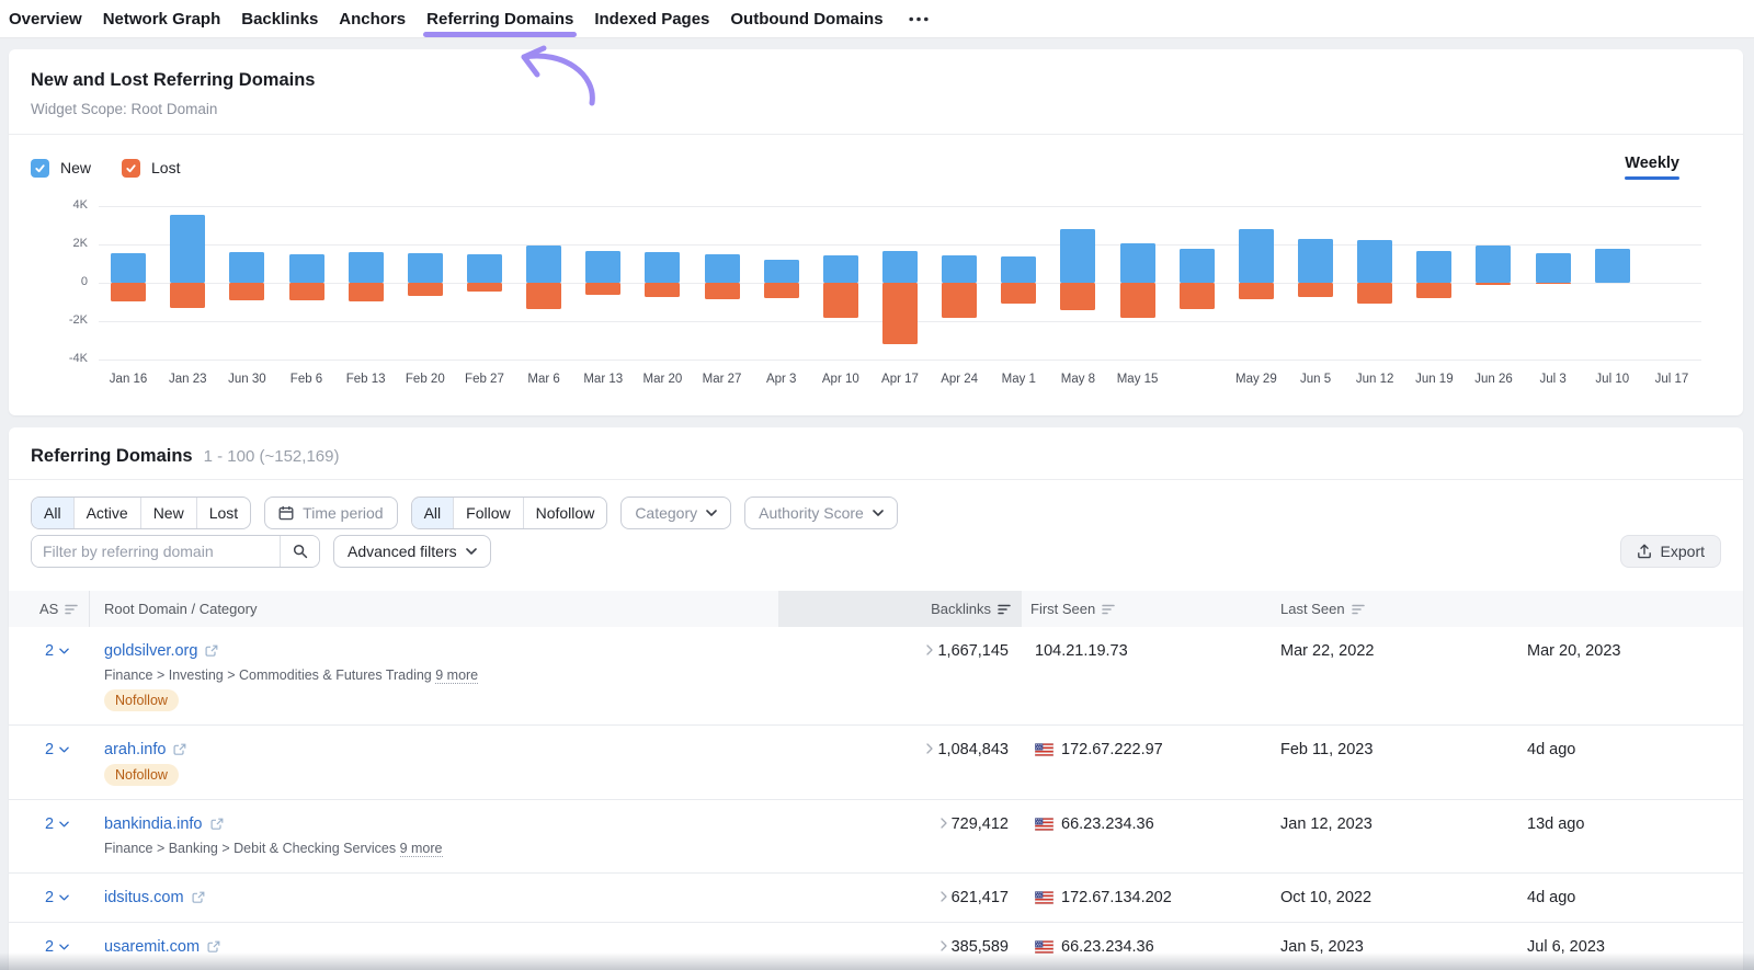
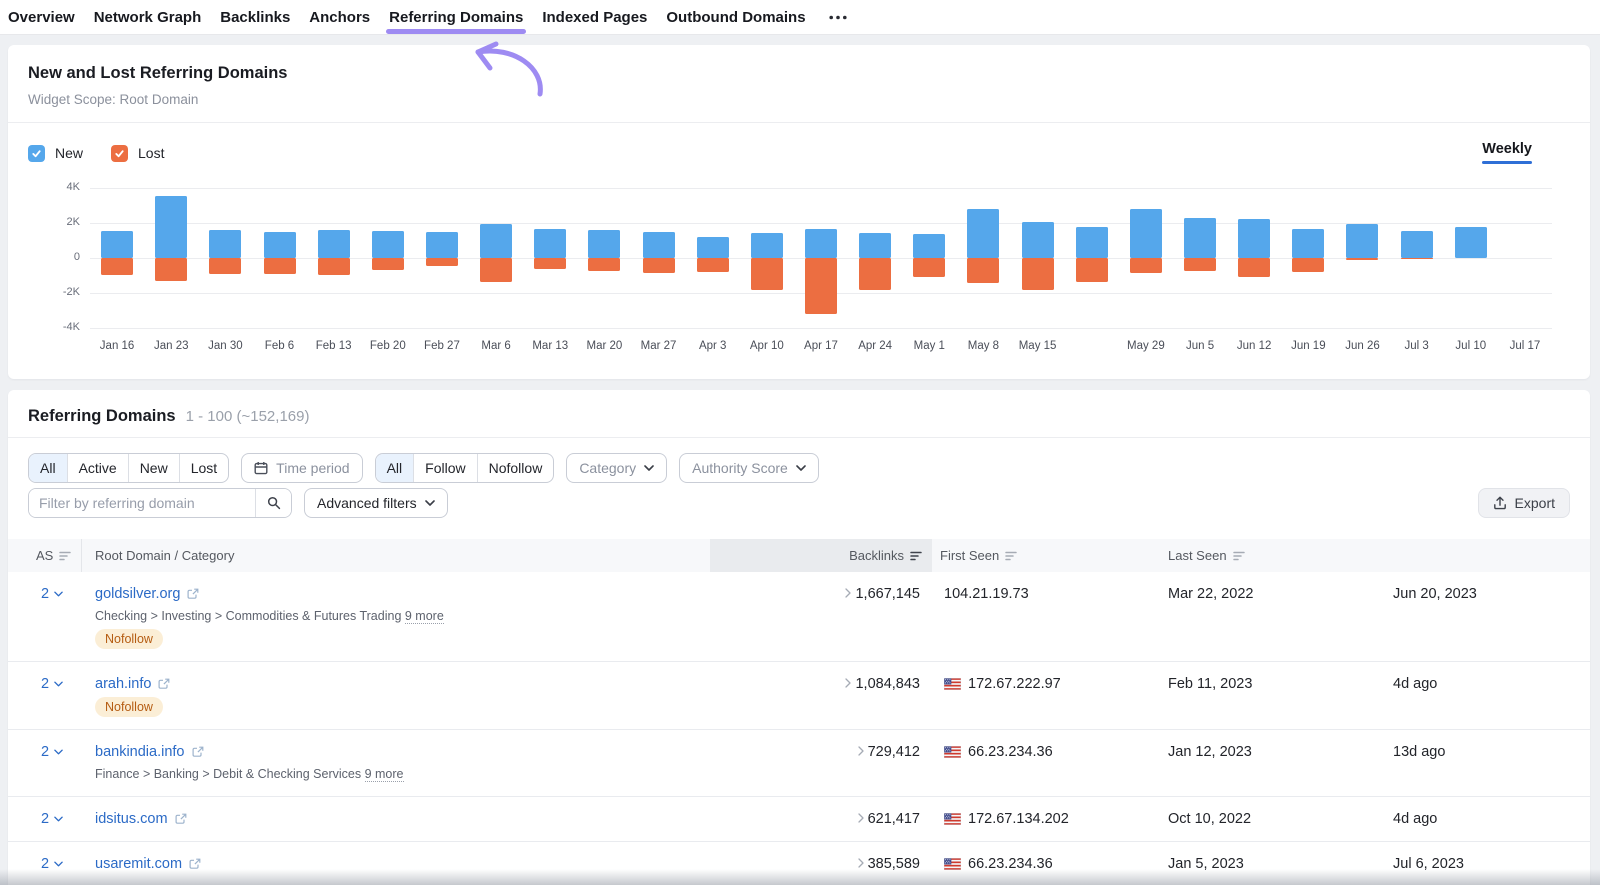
  Overview
  Network Graph
  Backlinks
  Anchors
  Referring Domains
  Indexed Pages
  Outbound Domains
  New and Lost Referring Domains
  Widget Scope: Root Domain
  New
  Lost
  Weekly
  4K
  2K
  0
  -2K
  -4K
  Jan 16
  Jan 23
- Jun 30
+ Jan 30
  Feb 6
  Feb 13
  Feb 20
  Feb 27
  Mar 6
  Mar 13
  Mar 20
  Mar 27
  Apr 3
  Apr 10
  Apr 17
  Apr 24
  May 1
  May 8
  May 15
  May 29
  Jun 5
  Jun 12
  Jun 19
  Jun 26
  Jul 3
  Jul 10
  Jul 17
  Referring Domains
  1 - 100 (~152,169)
  All
  Active
  New
  Lost
  Time period
  All
  Follow
  Nofollow
  Category
  Authority Score
  Filter by referring domain
  Advanced filters
  Export
  AS
  Root Domain / Category
  Backlinks
  First Seen
  Last Seen
  2
  goldsilver.org
- Finance > Investing > Commodities & Futures Trading 9 more
+ Checking > Investing > Commodities & Futures Trading 9 more
  Nofollow
  1,667,145
  104.21.19.73
  Mar 22, 2022
- Mar 20, 2023
+ Jun 20, 2023
  2
  arah.info
  Nofollow
  1,084,843
  172.67.222.97
  Feb 11, 2023
  4d ago
  2
  bankindia.info
  Finance > Banking > Debit & Checking Services 9 more
  729,412
  66.23.234.36
  Jan 12, 2023
  13d ago
  2
  idsitus.com
  621,417
  172.67.134.202
  Oct 10, 2022
  4d ago
  2
  usaremit.com
  385,589
  66.23.234.36
  Jan 5, 2023
  Jul 6, 2023
